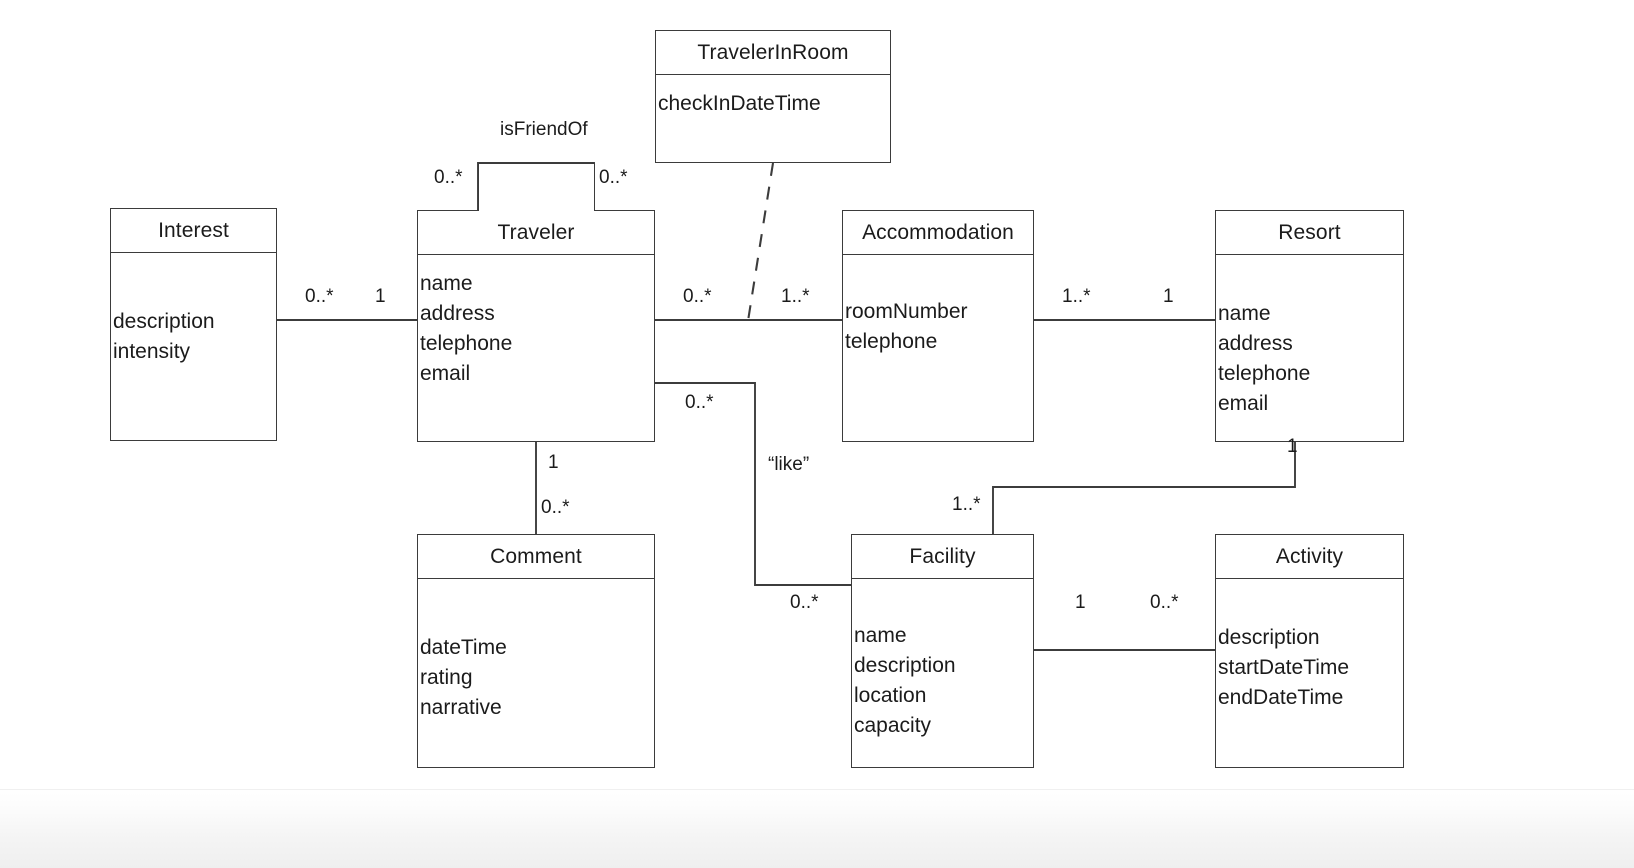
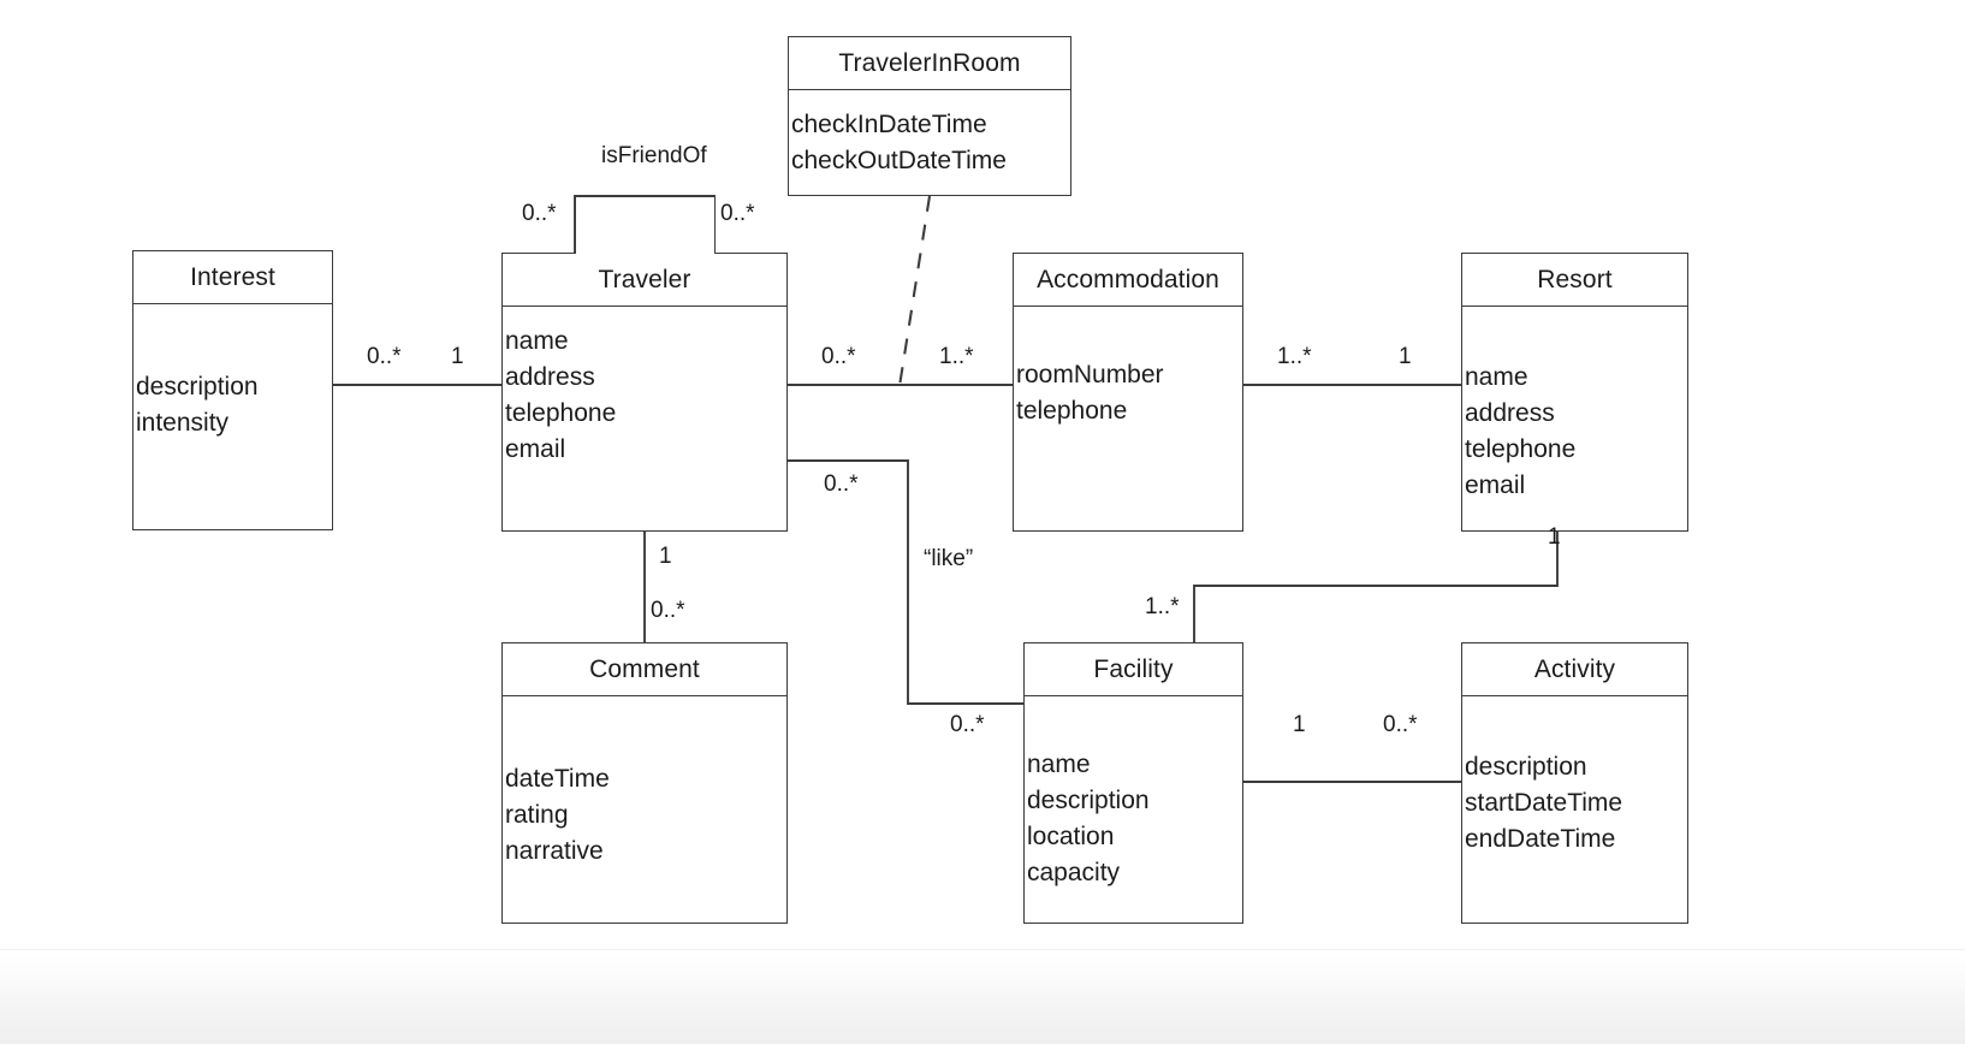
  Interest
  description
  intensity
  Traveler
  name
  address
  telephone
  email
  TravelerInRoom
  checkInDateTime
+ checkOutDateTime
  Accommodation
  roomNumber
  telephone
  Resort
  name
  address
  telephone
  email
  Comment
  dateTime
  rating
  narrative
  Facility
  name
  description
  location
  capacity
  Activity
  description
  startDateTime
  endDateTime
  isFriendOf
  “like”
  0..*
  0..*
  0..*
  1
  0..*
  1..*
  1..*
  1
  1
  0..*
  0..*
  0..*
  1
  1..*
  1
  0..*
